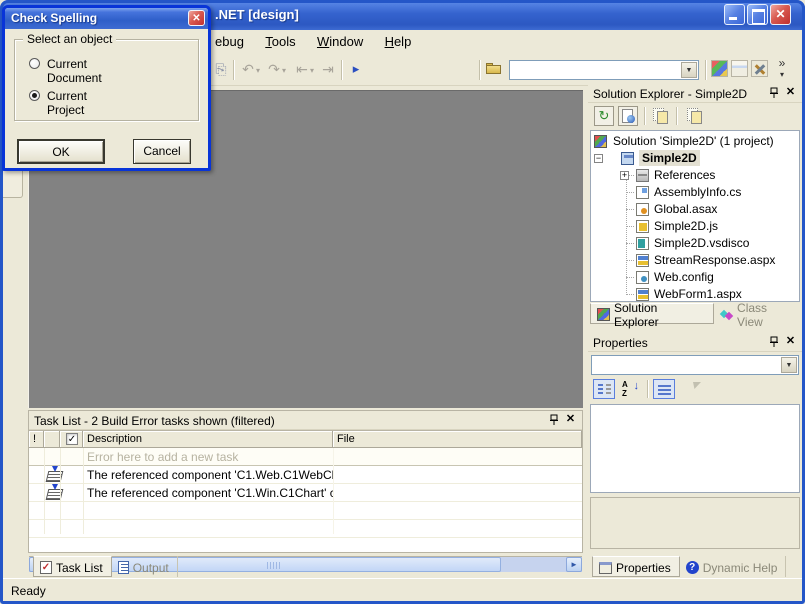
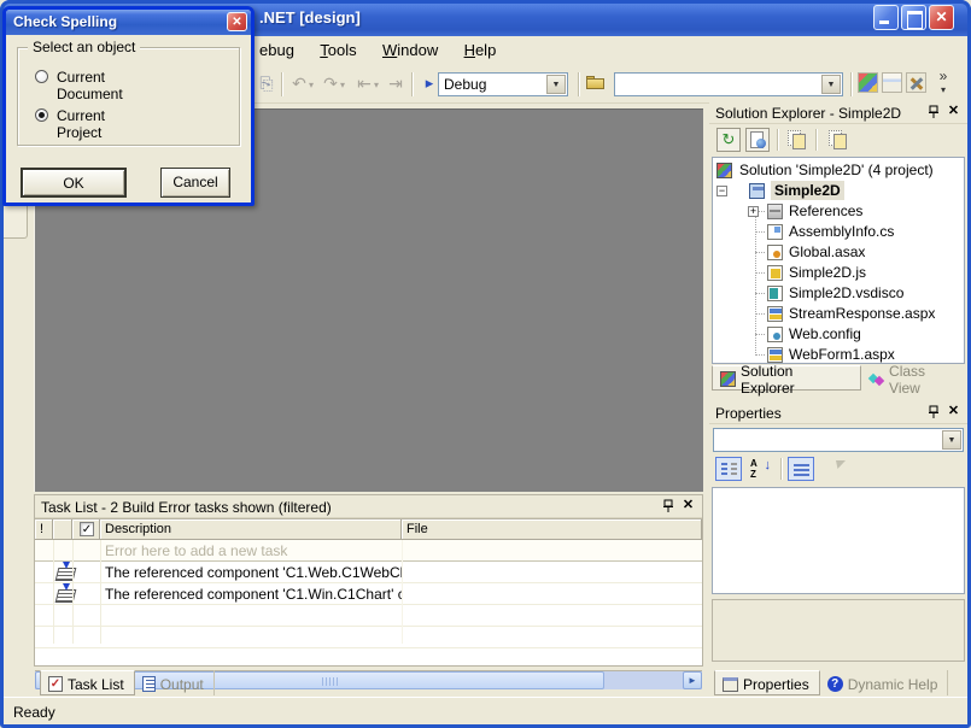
  .NET [design]
  ✕
  ebug Tools Window Help
  ⎘
  ↶
  ▾
  ↷
  ▾
  ⇤
  ▾
  ⇥
  ▸
+ Debug
  »
  ▾
  Task List - 2 Build Error tasks shown (filtered)
  ✕
  !
  ✓
  Description
  File
  Error here to add a new task
  The referenced component 'C1.Web.C1WebC
  The referenced component 'C1.Win.C1Chart'
  ►
  ✓
  Task List
  Output
  Solution Explorer - Simple2D
  ✕
  ↻
- Solution 'Simple2D' (1 project)
+ Solution 'Simple2D' (4 project)
  −
  Simple2D
  +
  References
  AssemblyInfo.cs
  Global.asax
  Simple2D.js
  Simple2D.vsdisco
  StreamResponse.aspx
  Web.config
  WebForm1.aspx
  Solution Explorer
  Class View
  Properties
  ✕
  A
  Z
  ↓
  Properties
  ?
  Dynamic Help
  Ready
  Check Spelling
  ✕
  Select an object
  Current Document
  Current Project
  OK
  Cancel
